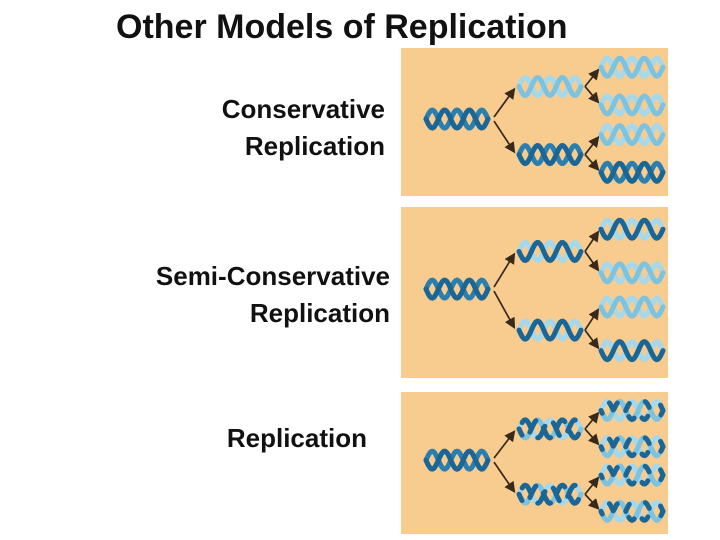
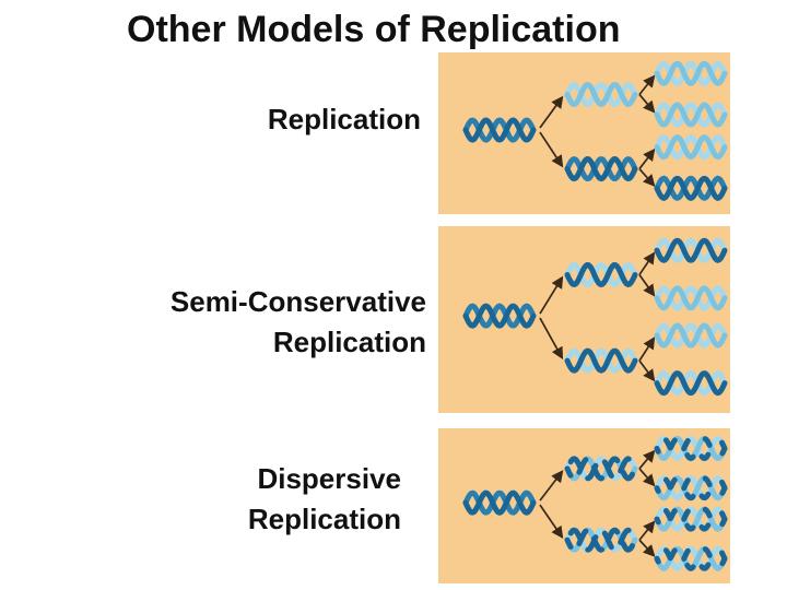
  Other Models of Replication
- Conservative
  Replication
  Semi-Conservative
  Replication
+ Dispersive
  Replication
